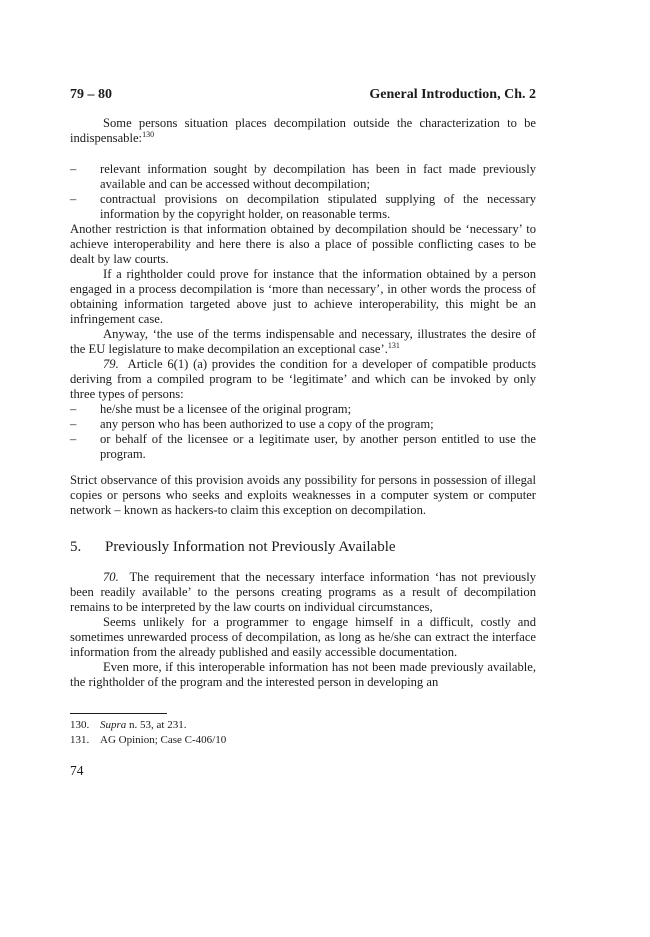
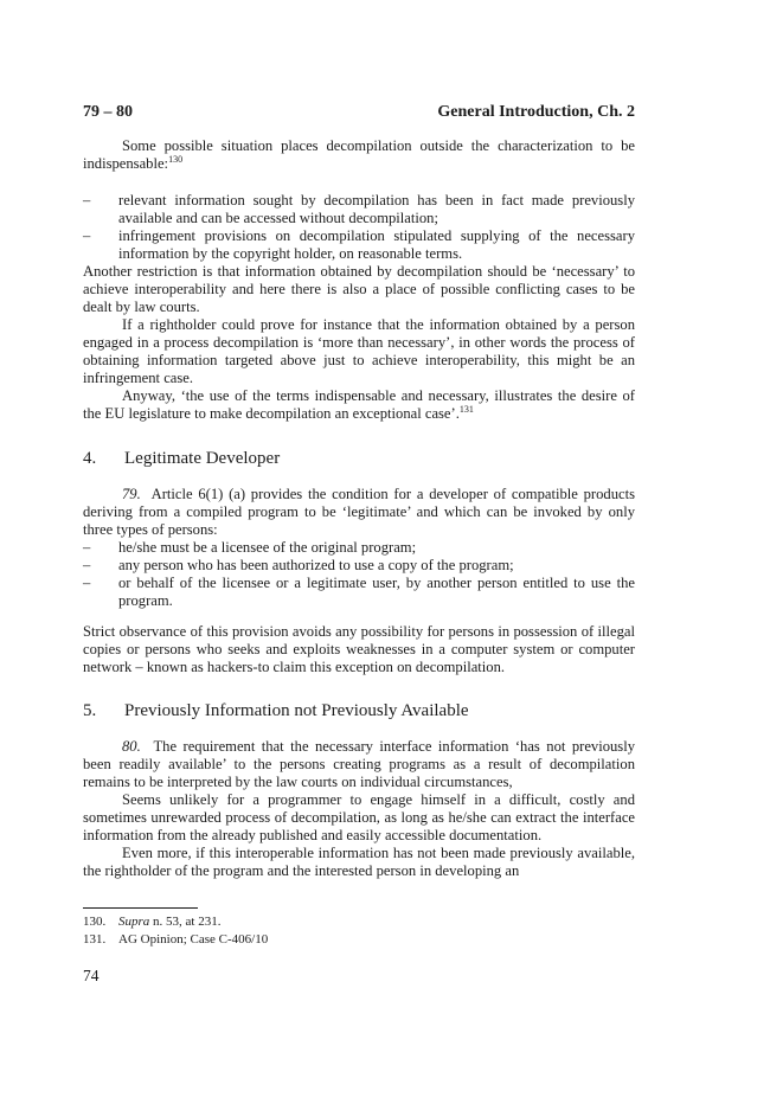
  79 – 80
  General Introduction, Ch. 2
- Some persons situation places decompilation outside the characterization to be indispensable:130
+ Some possible situation places decompilation outside the characterization to be indispensable:130
  –
  relevant information sought by decompilation has been in fact made previously available and can be accessed without decompilation;
  –
- contractual provisions on decompilation stipulated supplying of the necessary information by the copyright holder, on reasonable terms.
+ infringement provisions on decompilation stipulated supplying of the necessary information by the copyright holder, on reasonable terms.
  Another restriction is that information obtained by decompilation should be ‘necessary’ to achieve interoperability and here there is also a place of possible conflicting cases to be dealt by law courts.
  If a rightholder could prove for instance that the information obtained by a person engaged in a process decompilation is ‘more than necessary’, in other words the process of obtaining information targeted above just to achieve interoperability, this might be an infringement case.
  Anyway, ‘the use of the terms indispensable and necessary, illustrates the desire of the EU legislature to make decompilation an exceptional case’.131
+ 4.
+ Legitimate Developer
  79. Article 6(1) (a) provides the condition for a developer of compatible products deriving from a compiled program to be ‘legitimate’ and which can be invoked by only three types of persons:
  –
  he/she must be a licensee of the original program;
  –
  any person who has been authorized to use a copy of the program;
  –
  or behalf of the licensee or a legitimate user, by another person entitled to use the program.
  Strict observance of this provision avoids any possibility for persons in possession of illegal copies or persons who seeks and exploits weaknesses in a computer system or computer network – known as hackers-to claim this exception on decompilation.
  5.
  Previously Information not Previously Available
- 70. The requirement that the necessary interface information ‘has not previously been readily available’ to the persons creating programs as a result of decompilation remains to be interpreted by the law courts on individual circumstances,
+ 80. The requirement that the necessary interface information ‘has not previously been readily available’ to the persons creating programs as a result of decompilation remains to be interpreted by the law courts on individual circumstances,
  Seems unlikely for a programmer to engage himself in a difficult, costly and sometimes unrewarded process of decompilation, as long as he/she can extract the interface information from the already published and easily accessible documentation.
  Even more, if this interoperable information has not been made previously available, the rightholder of the program and the interested person in developing an
  130.
  Supra n. 53, at 231.
  131.
  AG Opinion; Case C-406/10
  74
